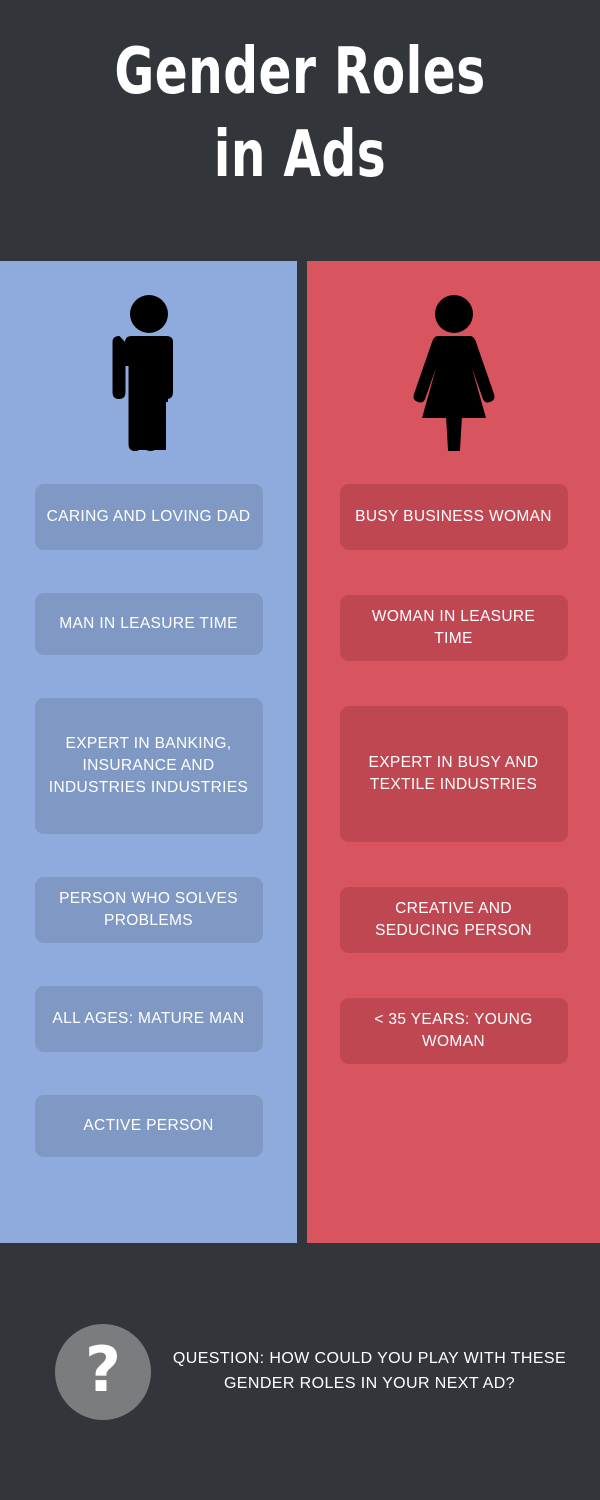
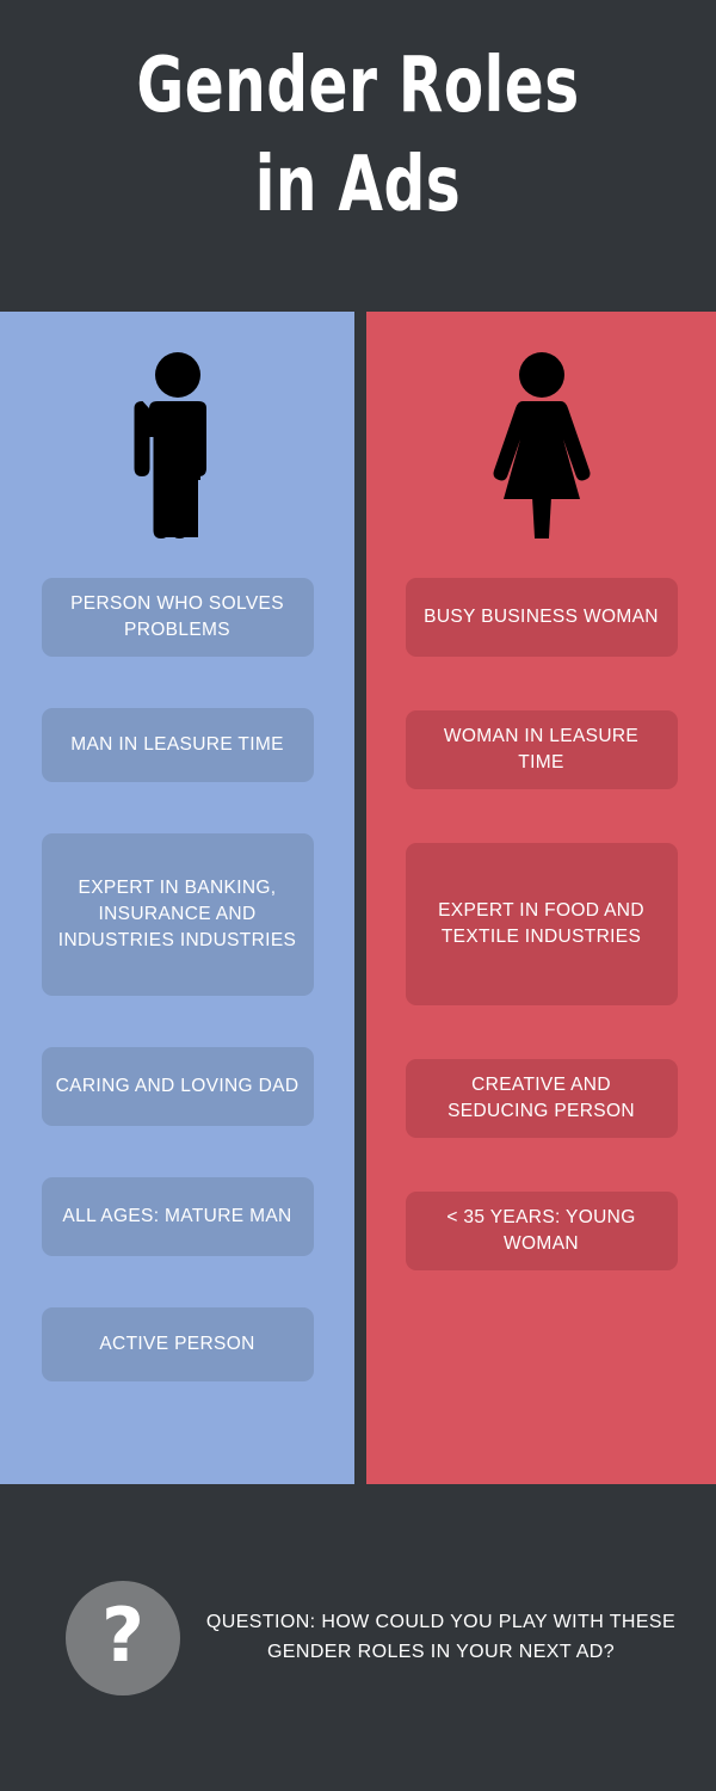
  Gender Roles
  in Ads
- CARING AND LOVING DAD
+ PERSON WHO SOLVES PROBLEMS
  MAN IN LEASURE TIME
  EXPERT IN BANKING, INSURANCE AND INDUSTRIES INDUSTRIES
- PERSON WHO SOLVES PROBLEMS
+ CARING AND LOVING DAD
  ALL AGES: MATURE MAN
  ACTIVE PERSON
  BUSY BUSINESS WOMAN
  WOMAN IN LEASURE TIME
- EXPERT IN BUSY AND TEXTILE INDUSTRIES
+ EXPERT IN FOOD AND TEXTILE INDUSTRIES
  CREATIVE AND SEDUCING PERSON
  < 35 YEARS: YOUNG WOMAN
  ?
  QUESTION: HOW COULD YOU PLAY WITH THESE GENDER ROLES IN YOUR NEXT AD?
